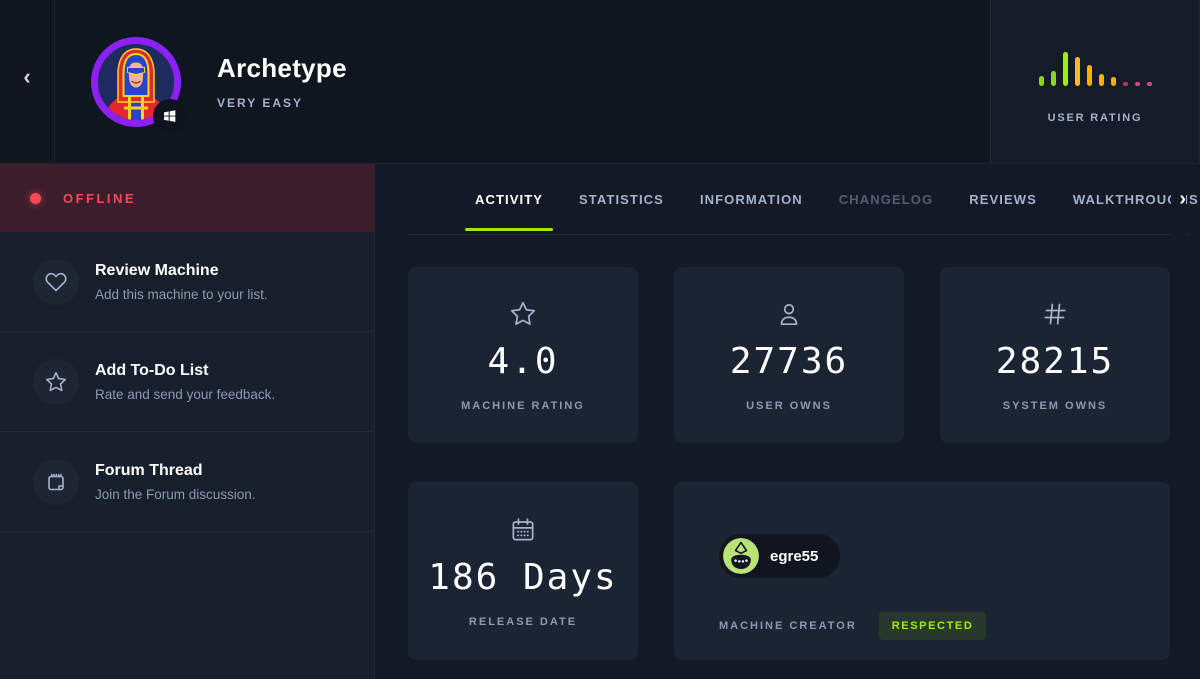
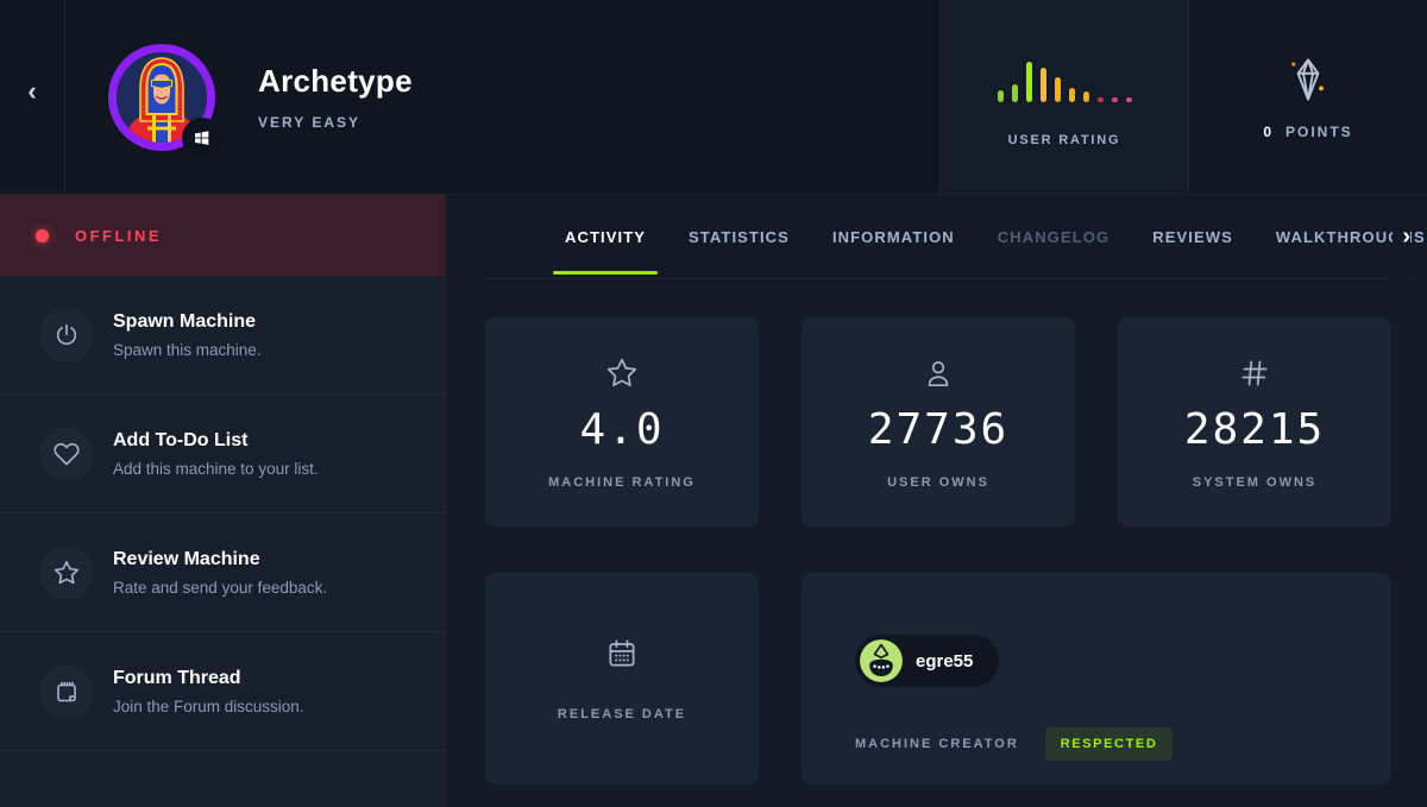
  ‹
  Archetype
  VERY EASY
  USER RATING
+ 0 POINTS
  OFFLINE
+ Spawn Machine
+ Spawn this machine.
- Review Machine
+ Add To-Do List
  Add this machine to your list.
- Add To-Do List
+ Review Machine
  Rate and send your feedback.
  Forum Thread
  Join the Forum discussion.
  ACTIVITY
  STATISTICS
  INFORMATION
  CHANGELOG
  REVIEWS
  WALKTHROUS
  ›
  4.0
  MACHINE RATING
  27736
  USER OWNS
  28215
  SYSTEM OWNS
- 186 Days
  RELEASE DATE
  egre55
  MACHINE CREATOR
  RESPECTED
